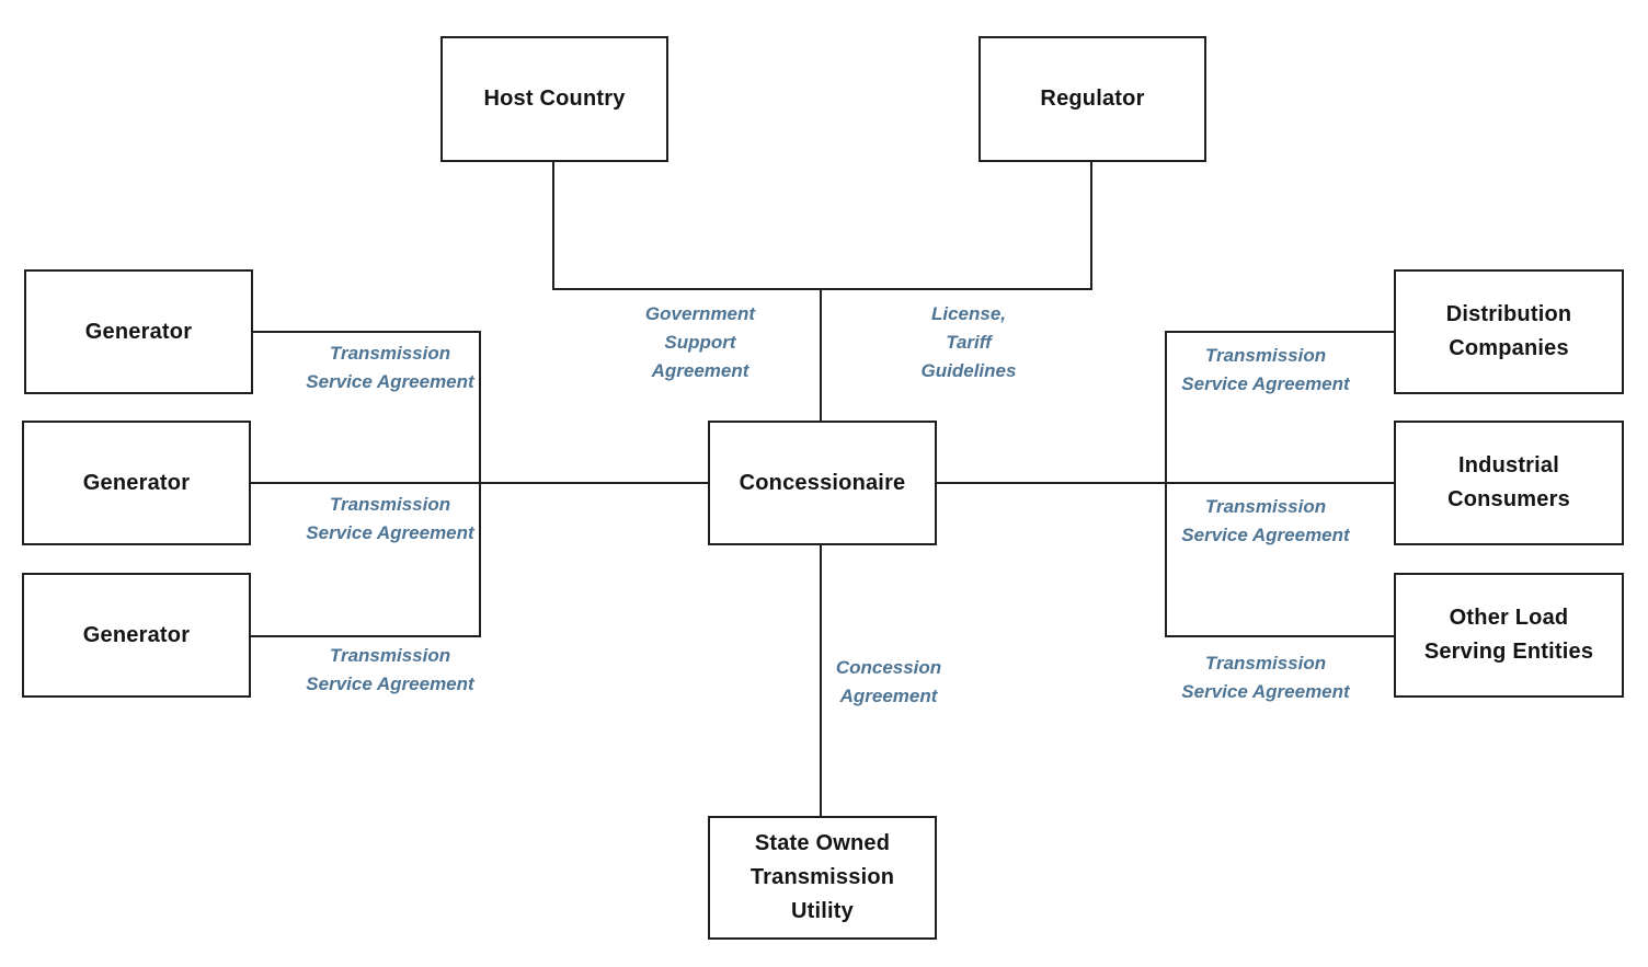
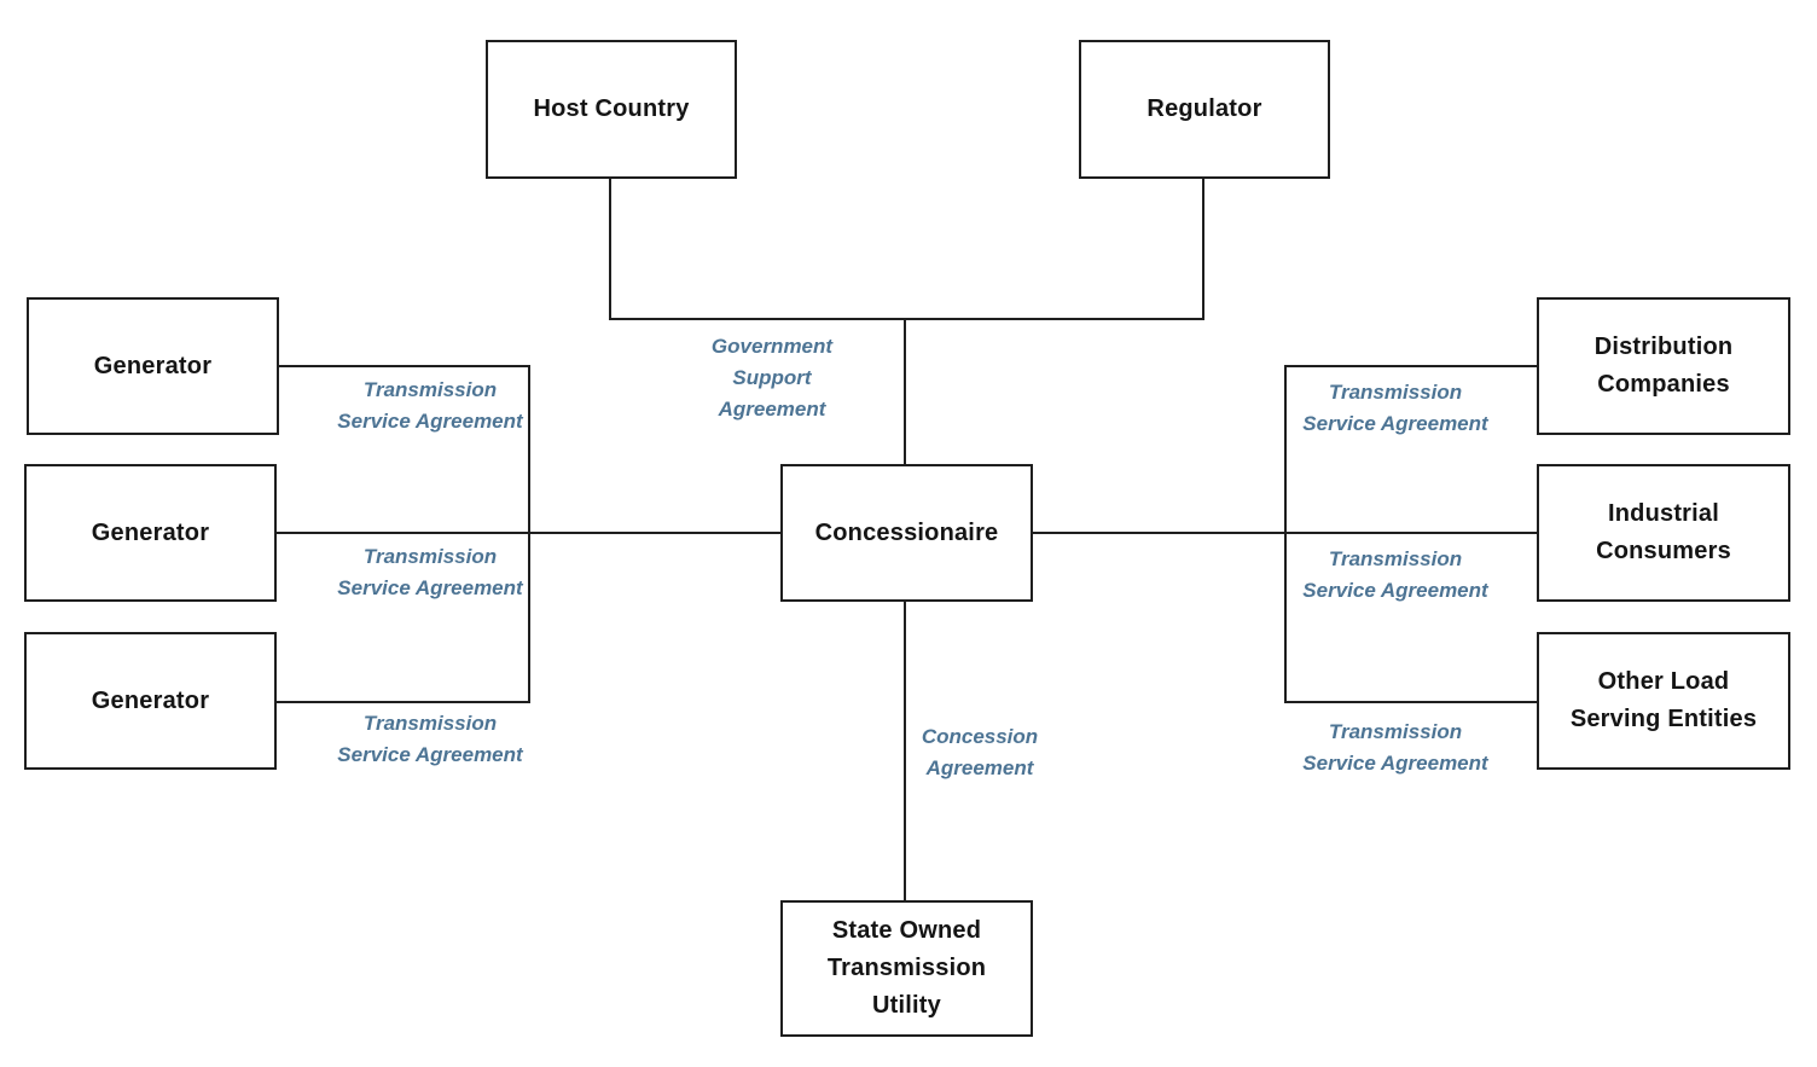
  Host Country
  Regulator
  Generator
  Generator
  Generator
  Concessionaire
  Distribution
  Companies
  Industrial
  Consumers
  Other Load
  Serving Entities
  State Owned
  Transmission
  Utility
  Government
  Support
  Agreement
- License,
- Tariff
- Guidelines
  Transmission
  Service Agreement
  Transmission
  Service Agreement
  Transmission
  Service Agreement
  Transmission
  Service Agreement
  Transmission
  Service Agreement
  Transmission
  Service Agreement
  Concession
  Agreement
